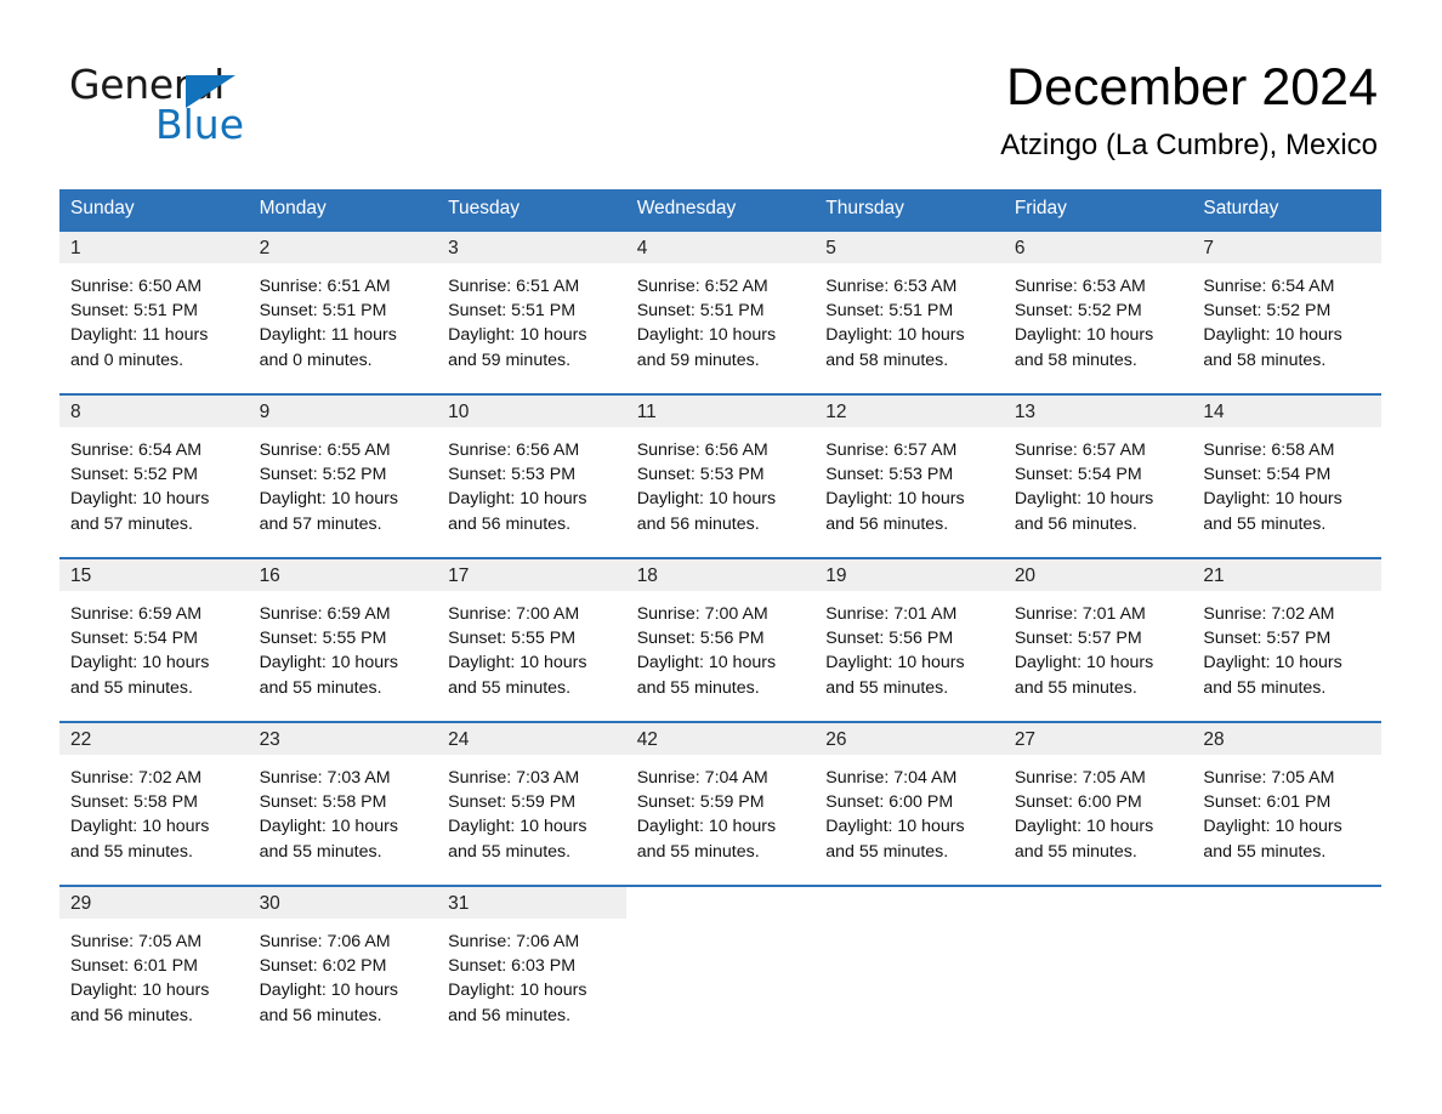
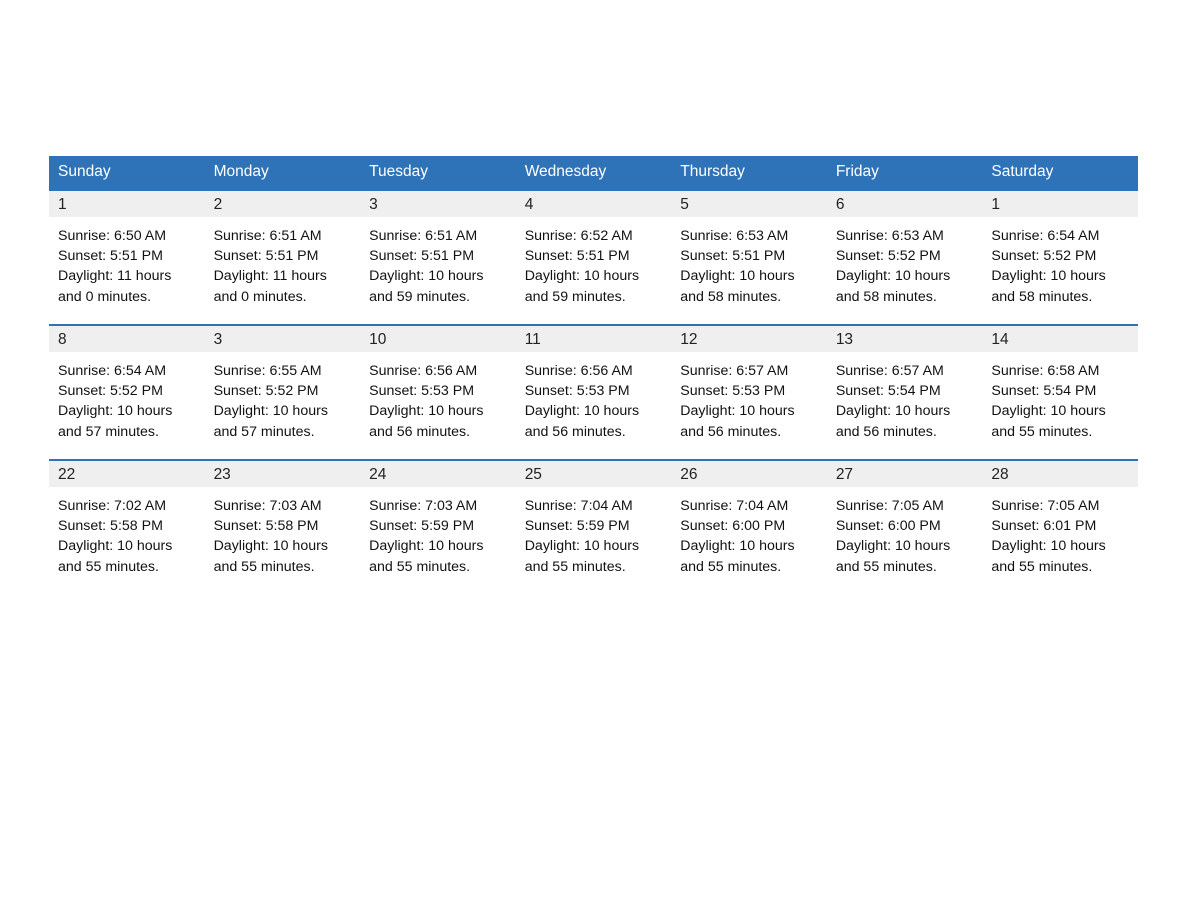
- General
- Blue
- December 2024
- Atzingo (La Cumbre), Mexico
  Sunday	Monday	Tuesday	Wednesday	Thursday	Friday	Saturday
- 1Sunrise: 6:50 AMSunset: 5:51 PMDaylight: 11 hours and 0 minutes.	2Sunrise: 6:51 AMSunset: 5:51 PMDaylight: 11 hours and 0 minutes.	3Sunrise: 6:51 AMSunset: 5:51 PMDaylight: 10 hours and 59 minutes.	4Sunrise: 6:52 AMSunset: 5:51 PMDaylight: 10 hours and 59 minutes.	5Sunrise: 6:53 AMSunset: 5:51 PMDaylight: 10 hours and 58 minutes.	6Sunrise: 6:53 AMSunset: 5:52 PMDaylight: 10 hours and 58 minutes.	7Sunrise: 6:54 AMSunset: 5:52 PMDaylight: 10 hours and 58 minutes.
+ 1Sunrise: 6:50 AMSunset: 5:51 PMDaylight: 11 hours and 0 minutes.	2Sunrise: 6:51 AMSunset: 5:51 PMDaylight: 11 hours and 0 minutes.	3Sunrise: 6:51 AMSunset: 5:51 PMDaylight: 10 hours and 59 minutes.	4Sunrise: 6:52 AMSunset: 5:51 PMDaylight: 10 hours and 59 minutes.	5Sunrise: 6:53 AMSunset: 5:51 PMDaylight: 10 hours and 58 minutes.	6Sunrise: 6:53 AMSunset: 5:52 PMDaylight: 10 hours and 58 minutes.	1Sunrise: 6:54 AMSunset: 5:52 PMDaylight: 10 hours and 58 minutes.
- 8Sunrise: 6:54 AMSunset: 5:52 PMDaylight: 10 hours and 57 minutes.	9Sunrise: 6:55 AMSunset: 5:52 PMDaylight: 10 hours and 57 minutes.	10Sunrise: 6:56 AMSunset: 5:53 PMDaylight: 10 hours and 56 minutes.	11Sunrise: 6:56 AMSunset: 5:53 PMDaylight: 10 hours and 56 minutes.	12Sunrise: 6:57 AMSunset: 5:53 PMDaylight: 10 hours and 56 minutes.	13Sunrise: 6:57 AMSunset: 5:54 PMDaylight: 10 hours and 56 minutes.	14Sunrise: 6:58 AMSunset: 5:54 PMDaylight: 10 hours and 55 minutes.
+ 8Sunrise: 6:54 AMSunset: 5:52 PMDaylight: 10 hours and 57 minutes.	3Sunrise: 6:55 AMSunset: 5:52 PMDaylight: 10 hours and 57 minutes.	10Sunrise: 6:56 AMSunset: 5:53 PMDaylight: 10 hours and 56 minutes.	11Sunrise: 6:56 AMSunset: 5:53 PMDaylight: 10 hours and 56 minutes.	12Sunrise: 6:57 AMSunset: 5:53 PMDaylight: 10 hours and 56 minutes.	13Sunrise: 6:57 AMSunset: 5:54 PMDaylight: 10 hours and 56 minutes.	14Sunrise: 6:58 AMSunset: 5:54 PMDaylight: 10 hours and 55 minutes.
- 15Sunrise: 6:59 AMSunset: 5:54 PMDaylight: 10 hours and 55 minutes.	16Sunrise: 6:59 AMSunset: 5:55 PMDaylight: 10 hours and 55 minutes.	17Sunrise: 7:00 AMSunset: 5:55 PMDaylight: 10 hours and 55 minutes.	18Sunrise: 7:00 AMSunset: 5:56 PMDaylight: 10 hours and 55 minutes.	19Sunrise: 7:01 AMSunset: 5:56 PMDaylight: 10 hours and 55 minutes.	20Sunrise: 7:01 AMSunset: 5:57 PMDaylight: 10 hours and 55 minutes.	21Sunrise: 7:02 AMSunset: 5:57 PMDaylight: 10 hours and 55 minutes.
- 22Sunrise: 7:02 AMSunset: 5:58 PMDaylight: 10 hours and 55 minutes.	23Sunrise: 7:03 AMSunset: 5:58 PMDaylight: 10 hours and 55 minutes.	24Sunrise: 7:03 AMSunset: 5:59 PMDaylight: 10 hours and 55 minutes.	42Sunrise: 7:04 AMSunset: 5:59 PMDaylight: 10 hours and 55 minutes.	26Sunrise: 7:04 AMSunset: 6:00 PMDaylight: 10 hours and 55 minutes.	27Sunrise: 7:05 AMSunset: 6:00 PMDaylight: 10 hours and 55 minutes.	28Sunrise: 7:05 AMSunset: 6:01 PMDaylight: 10 hours and 55 minutes.
+ 22Sunrise: 7:02 AMSunset: 5:58 PMDaylight: 10 hours and 55 minutes.	23Sunrise: 7:03 AMSunset: 5:58 PMDaylight: 10 hours and 55 minutes.	24Sunrise: 7:03 AMSunset: 5:59 PMDaylight: 10 hours and 55 minutes.	25Sunrise: 7:04 AMSunset: 5:59 PMDaylight: 10 hours and 55 minutes.	26Sunrise: 7:04 AMSunset: 6:00 PMDaylight: 10 hours and 55 minutes.	27Sunrise: 7:05 AMSunset: 6:00 PMDaylight: 10 hours and 55 minutes.	28Sunrise: 7:05 AMSunset: 6:01 PMDaylight: 10 hours and 55 minutes.
- 29Sunrise: 7:05 AMSunset: 6:01 PMDaylight: 10 hours and 56 minutes.	30Sunrise: 7:06 AMSunset: 6:02 PMDaylight: 10 hours and 56 minutes.	31Sunrise: 7:06 AMSunset: 6:03 PMDaylight: 10 hours and 56 minutes.
